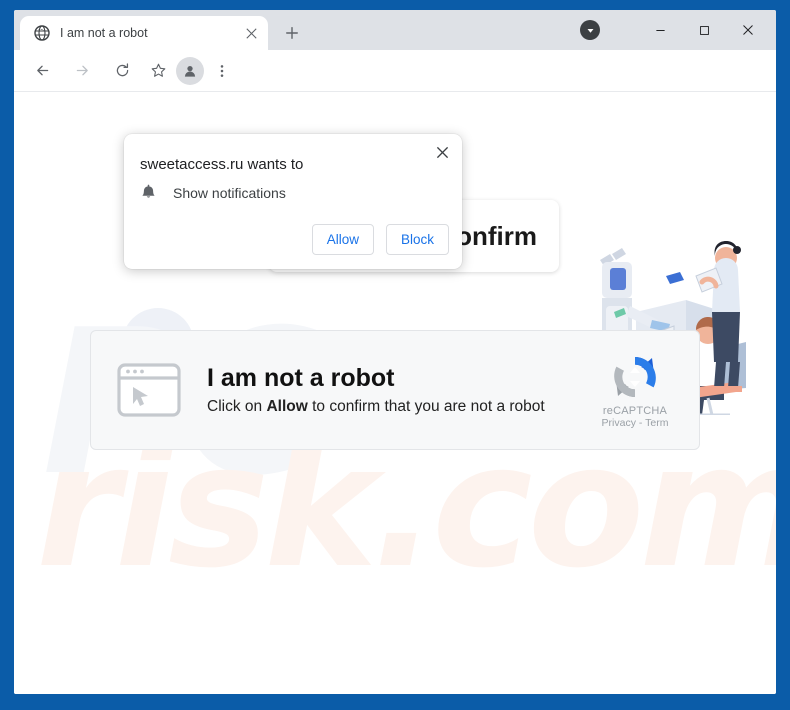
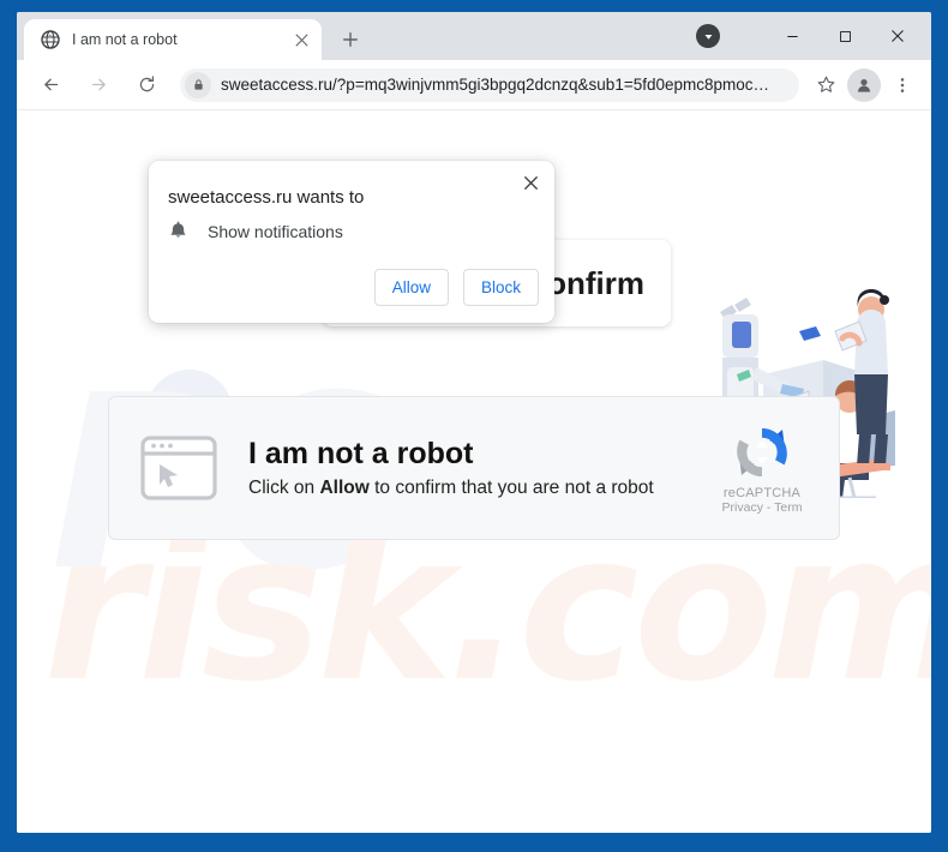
  I am not a robot
+ sweetaccess.ru/?p=mq3winjvmm5gi3bpgq2dcnzq&sub1=5fd0epmc8pmoc…
  risk.com
  onfirm
  I am not a robot
  Click on Allow to confirm that you are not a robot
  reCAPTCHA
  Privacy - Term
  sweetaccess.ru wants to
  Show notifications
  Allow
  Block
